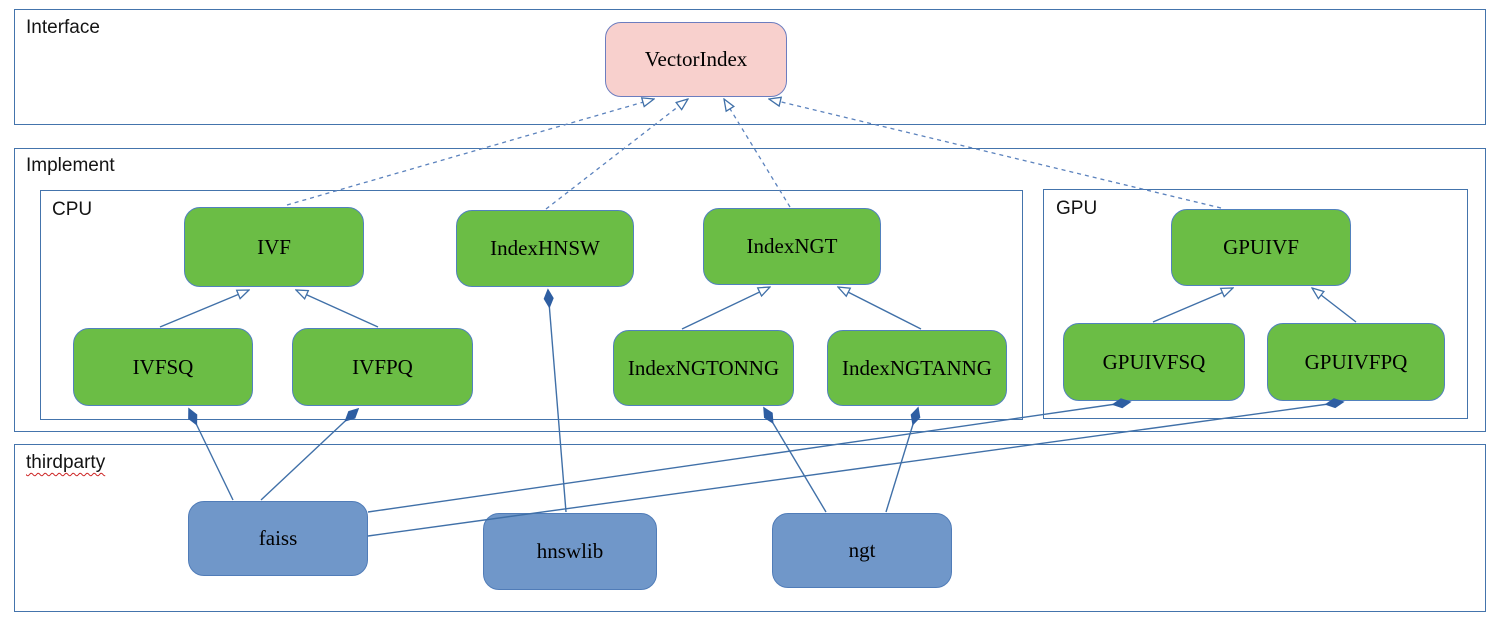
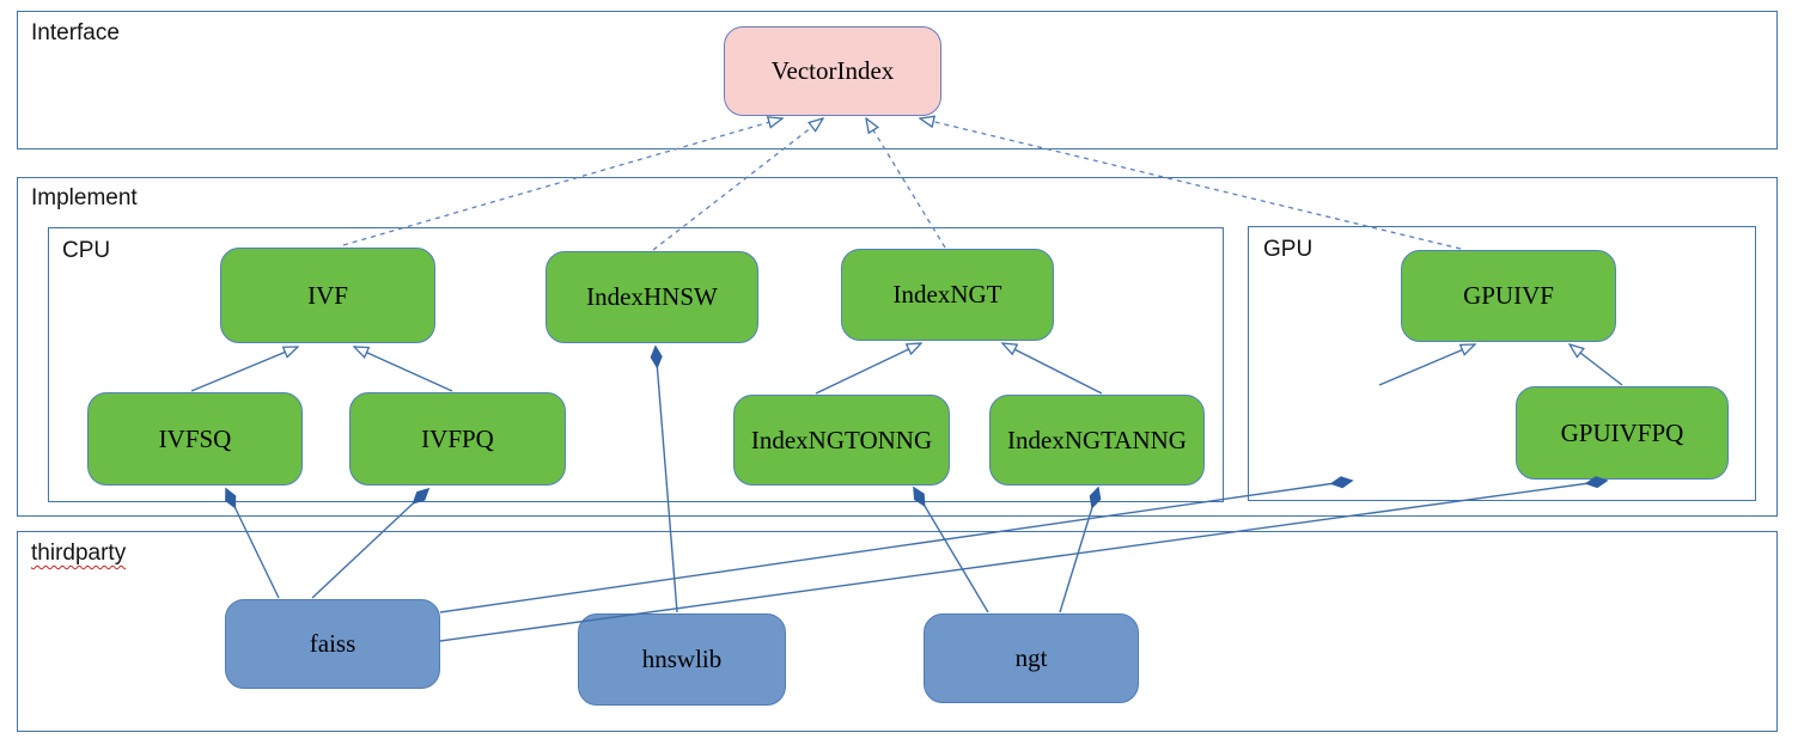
  Interface
  Implement
  CPU
  GPU
  thirdparty
  VectorIndex
  IVF
  IndexHNSW
  IndexNGT
  GPUIVF
  IVFSQ
  IVFPQ
  IndexNGTONNG
  IndexNGTANNG
- GPUIVFSQ
  GPUIVFPQ
  faiss
  hnswlib
  ngt
